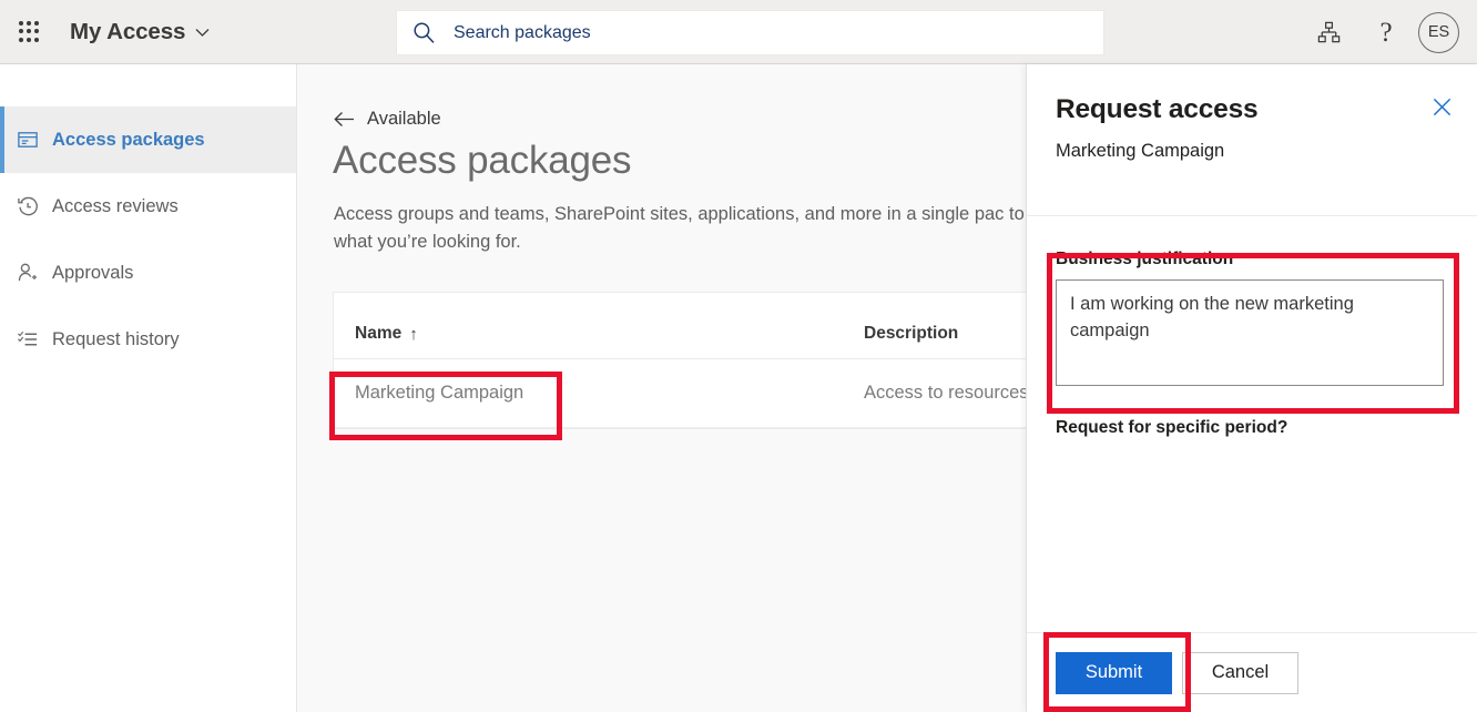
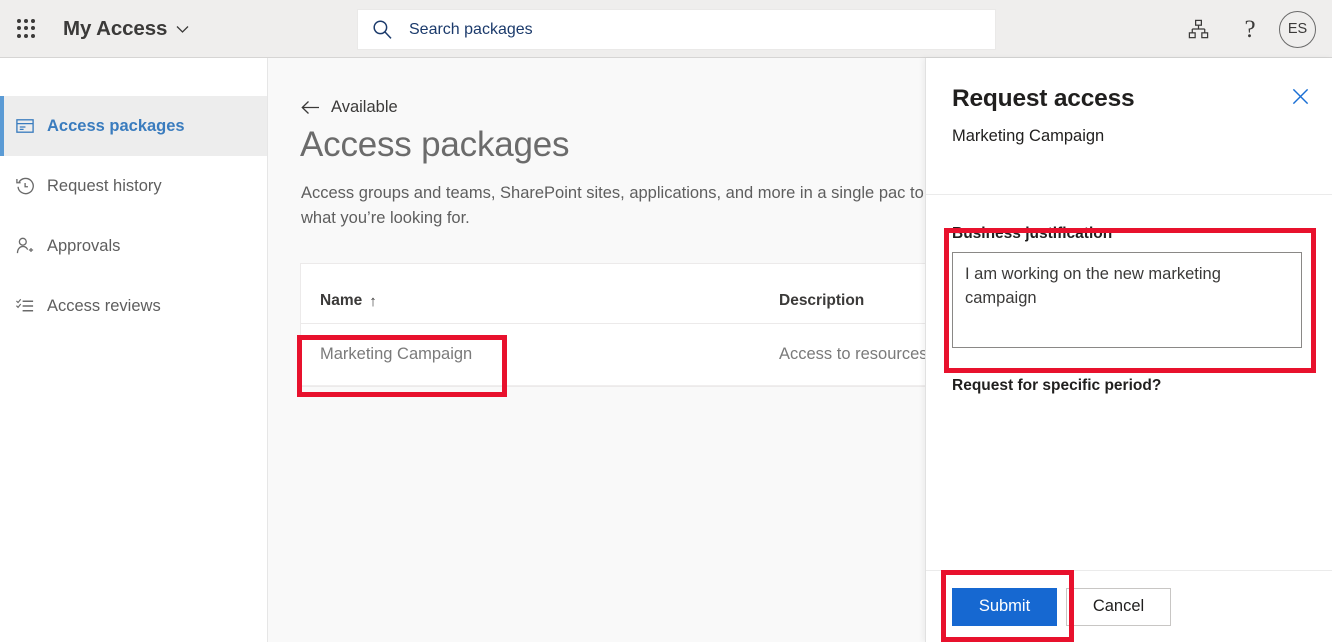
  My Access
  Search packages
  ?
  ES
  Access packages
- Access reviews
+ Request history
  Approvals
- Request history
+ Access reviews
  Available
  Access packages
  Access groups and teams, SharePoint sites, applications, and more in a single pac to what you’re looking for.
  Name
  ↑
  Description
  Marketing Campaign
  Access to resources
  Request access
  Marketing Campaign
  Business justification
  Request for specific period?
  Submit
  Cancel
